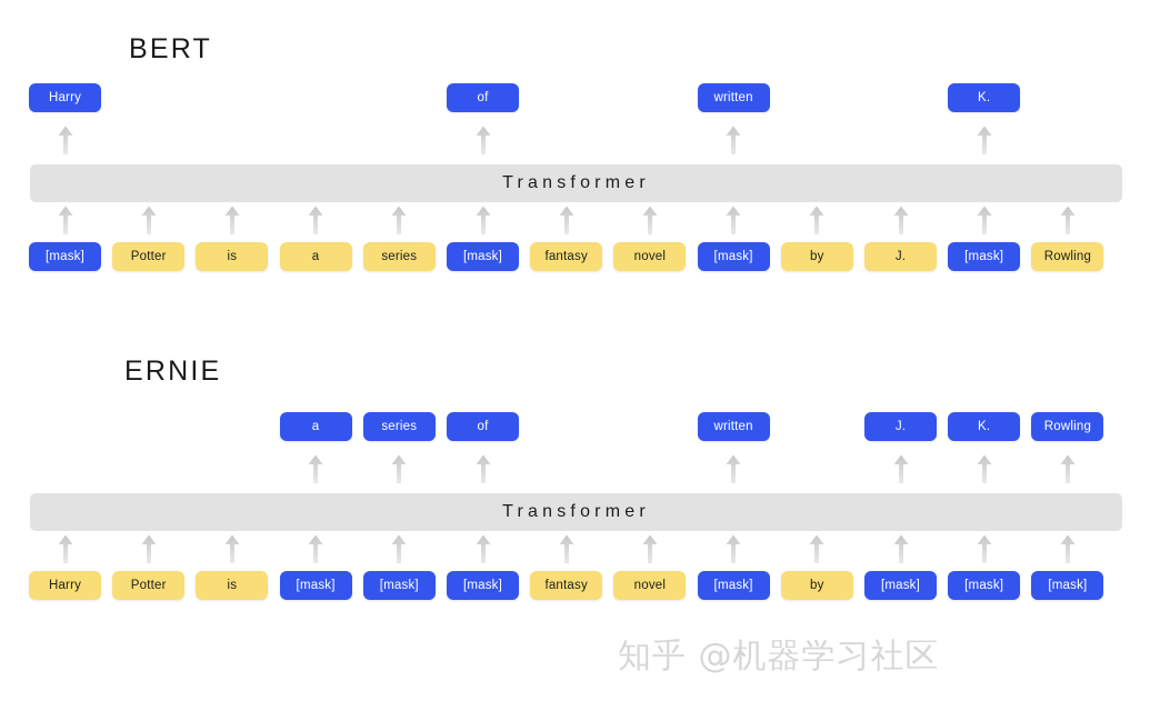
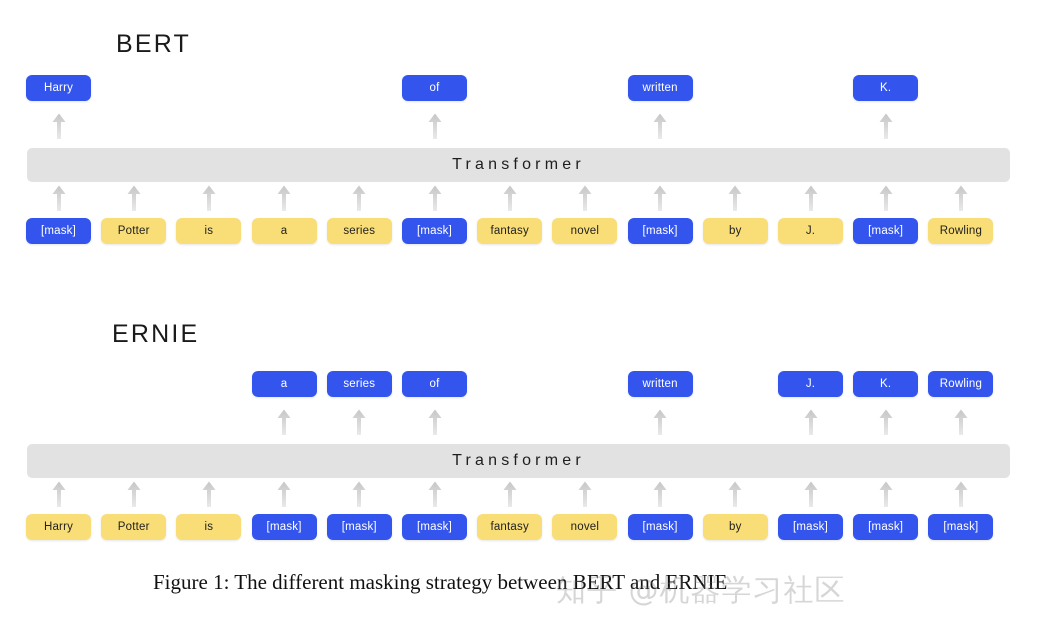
  BERT
  Harry
  of
  written
  K.
  Transformer
  [mask]
  Potter
  is
  a
  series
  [mask]
  fantasy
  novel
  [mask]
  by
  J.
  [mask]
  Rowling
  ERNIE
  a
  series
  of
  written
  J.
  K.
  Rowling
  Transformer
  Harry
  Potter
  is
  [mask]
  [mask]
  [mask]
  fantasy
  novel
  [mask]
  by
  [mask]
  [mask]
  [mask]
+ Figure 1: The different masking strategy between BERT and ERNIE
  知乎 @机器学习社区
